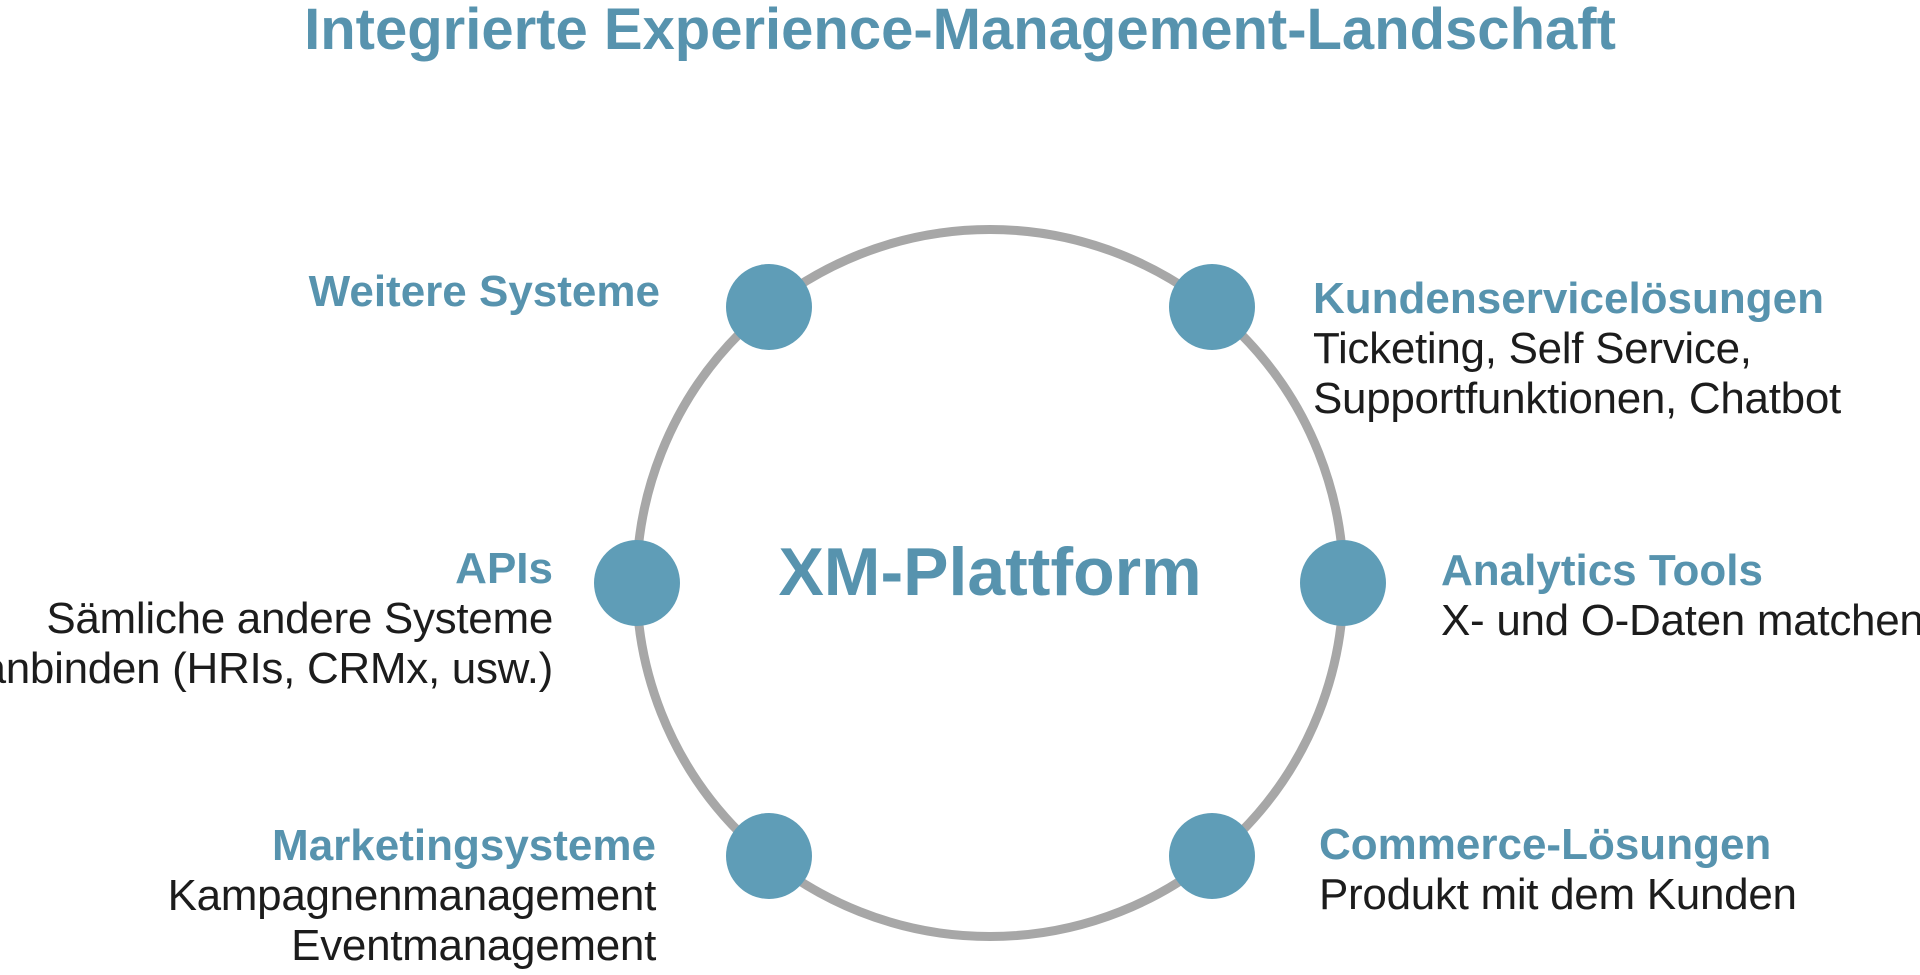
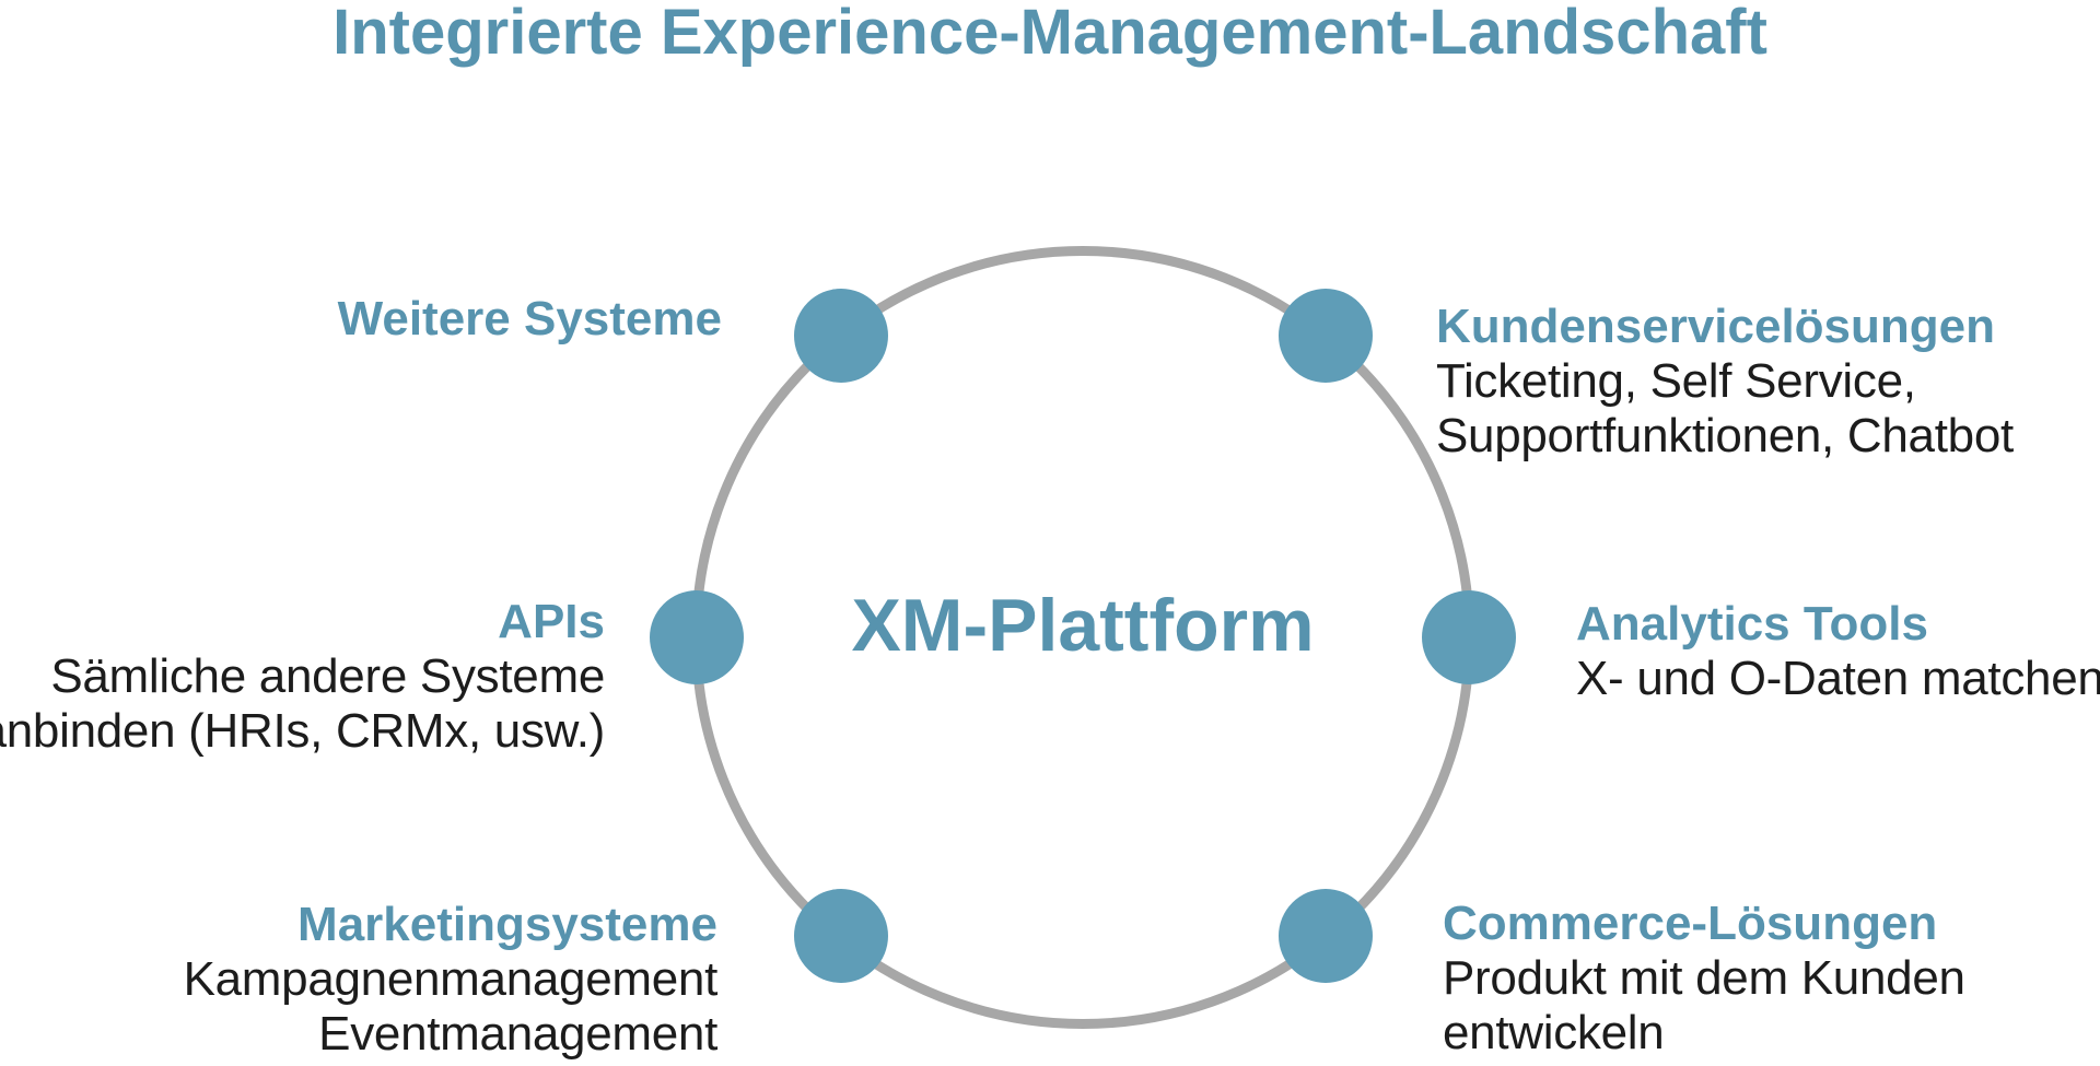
  Integrierte Experience-Management-Landschaft
  XM-Plattform
  Weitere Systeme
  Kundenservicelösungen
  Ticketing, Self Service,
  Supportfunktionen, Chatbot
  APIs
  Sämliche andere Systeme
  nbinden (HRIs, CRMx, usw.)
  Analytics Tools
  X- und O-Daten matchen
  Marketingsysteme
  Kampagnenmanagement
  Eventmanagement
  Commerce-Lösungen
  Produkt mit dem Kunden
+ entwickeln
